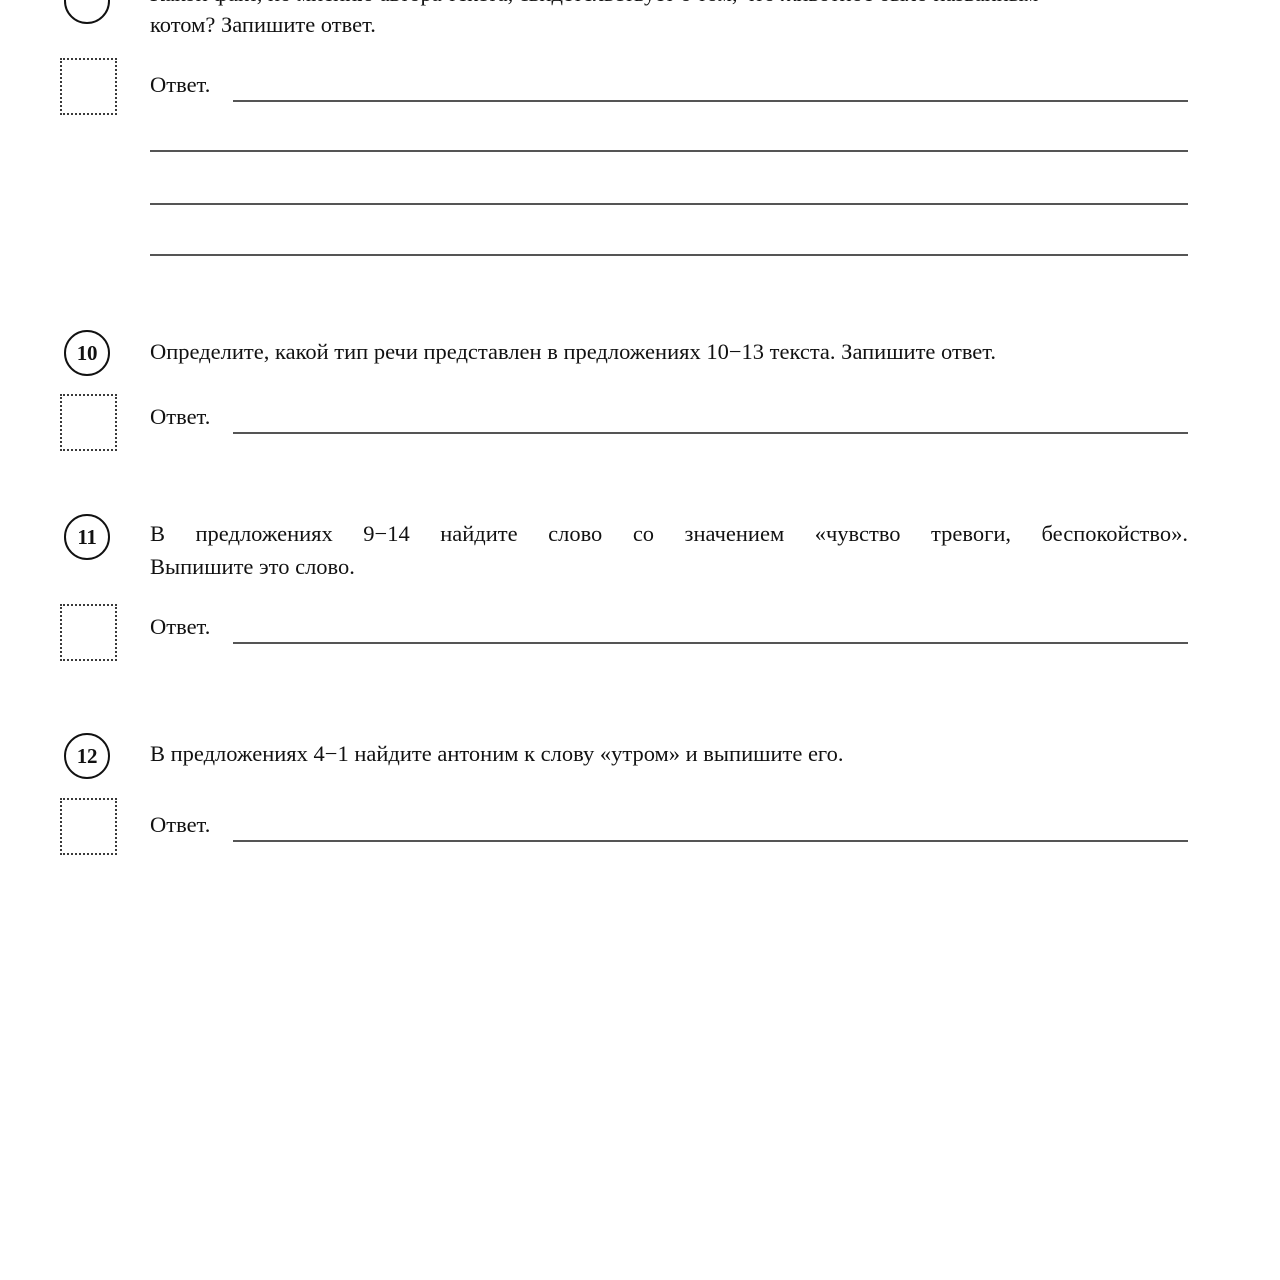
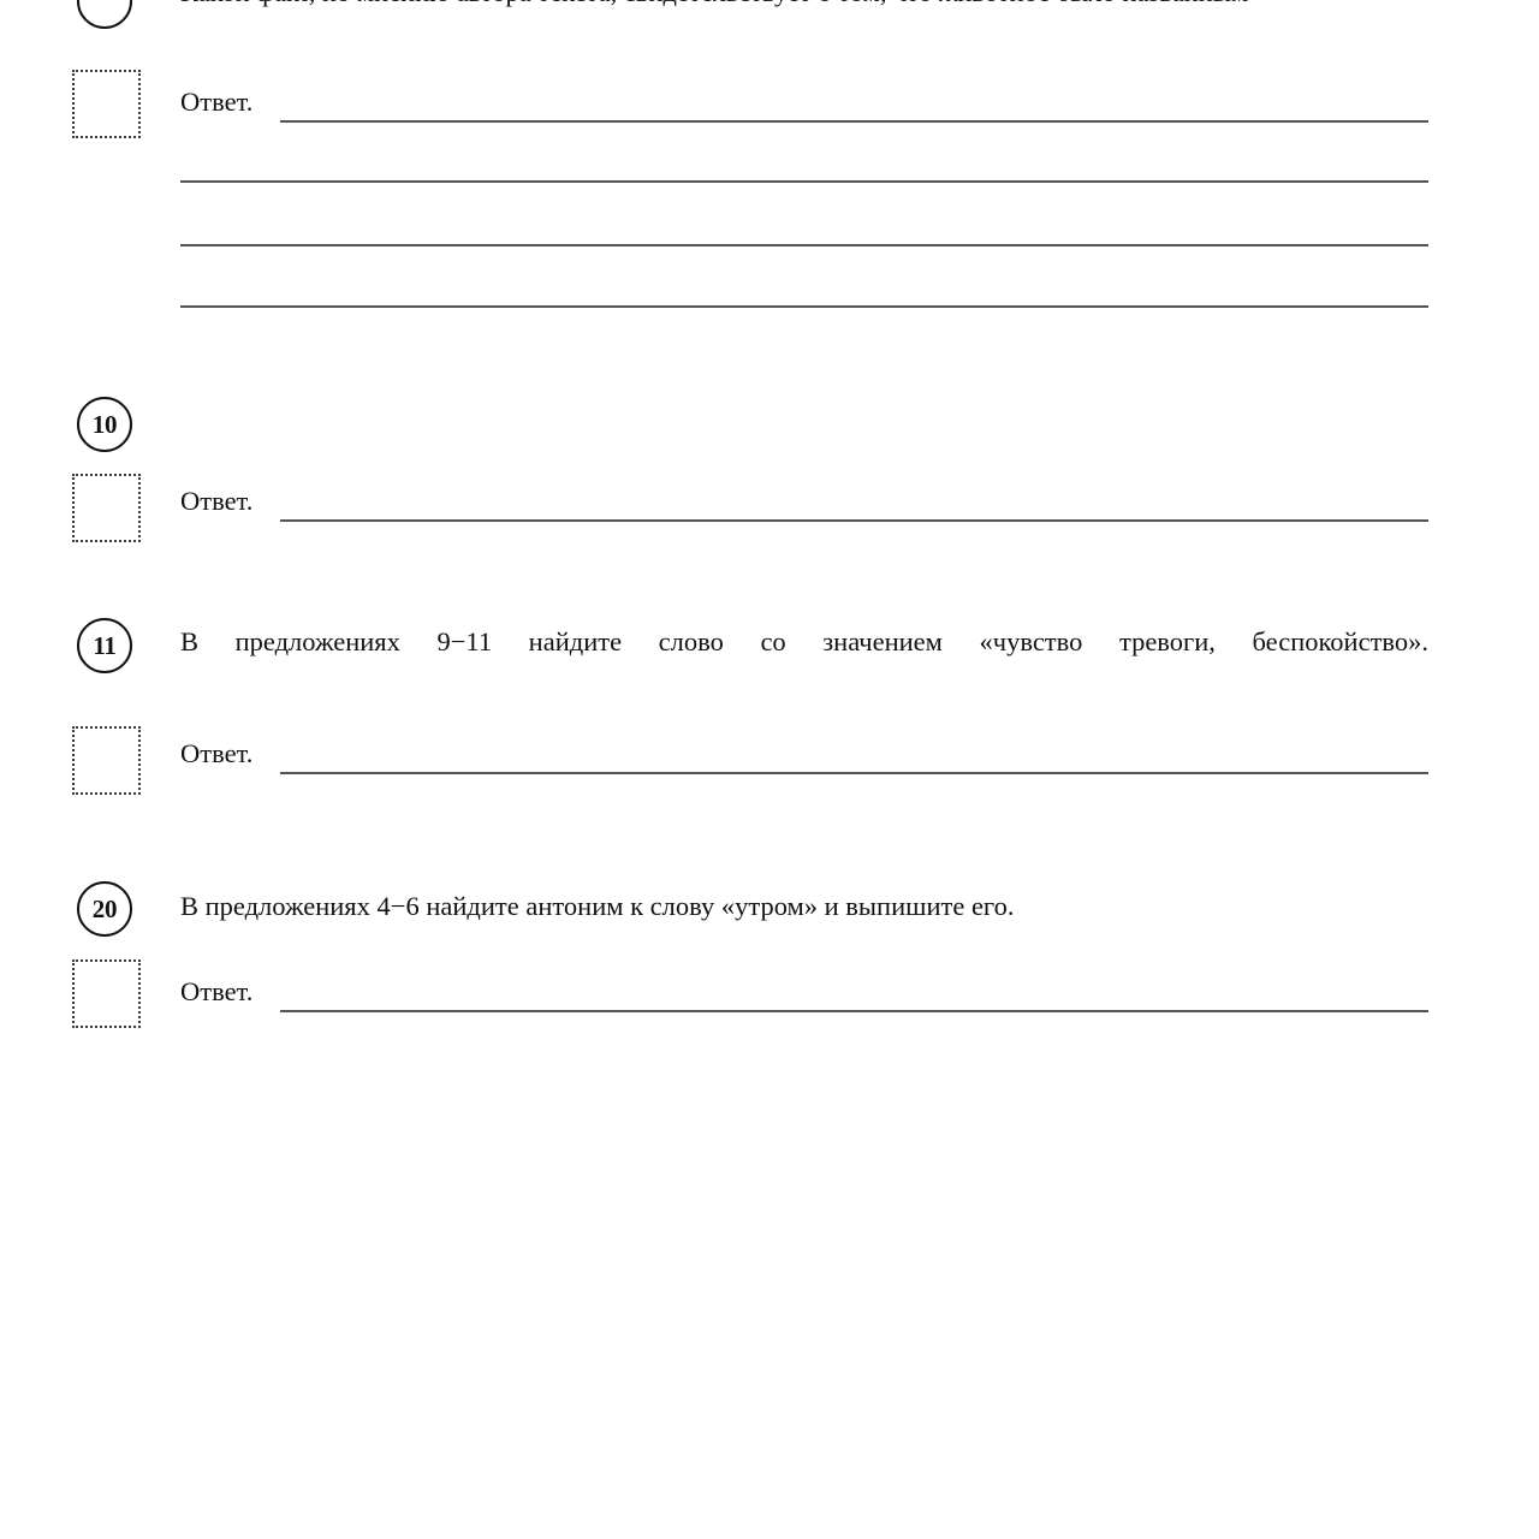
- котом? Запишите ответ.
  Ответ.
  10
- Определите, какой тип речи представлен в предложениях 10−13 текста. Запишите ответ.
  Ответ.
  11
- В предложениях 9−14 найдите слово со значением «чувство тревоги, беспокойство».
+ В предложениях 9−11 найдите слово со значением «чувство тревоги, беспокойство».
- Выпишите это слово.
  Ответ.
- 12
+ 20
- В предложениях 4−1 найдите антоним к слову «утром» и выпишите его.
+ В предложениях 4−6 найдите антоним к слову «утром» и выпишите его.
  Ответ.
